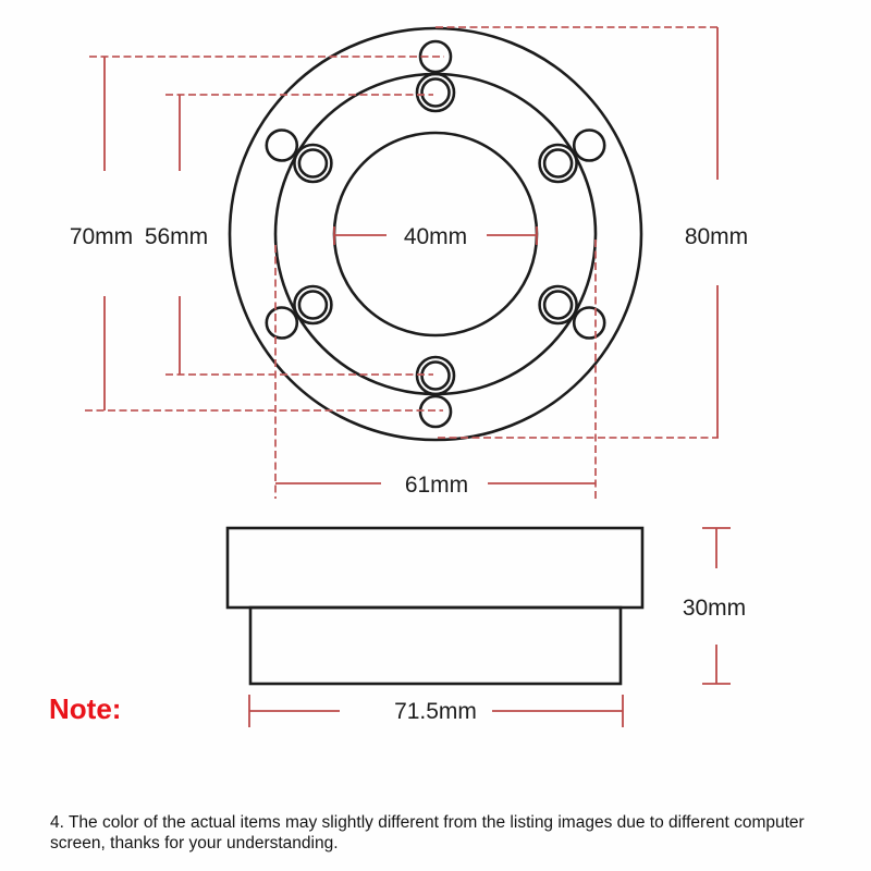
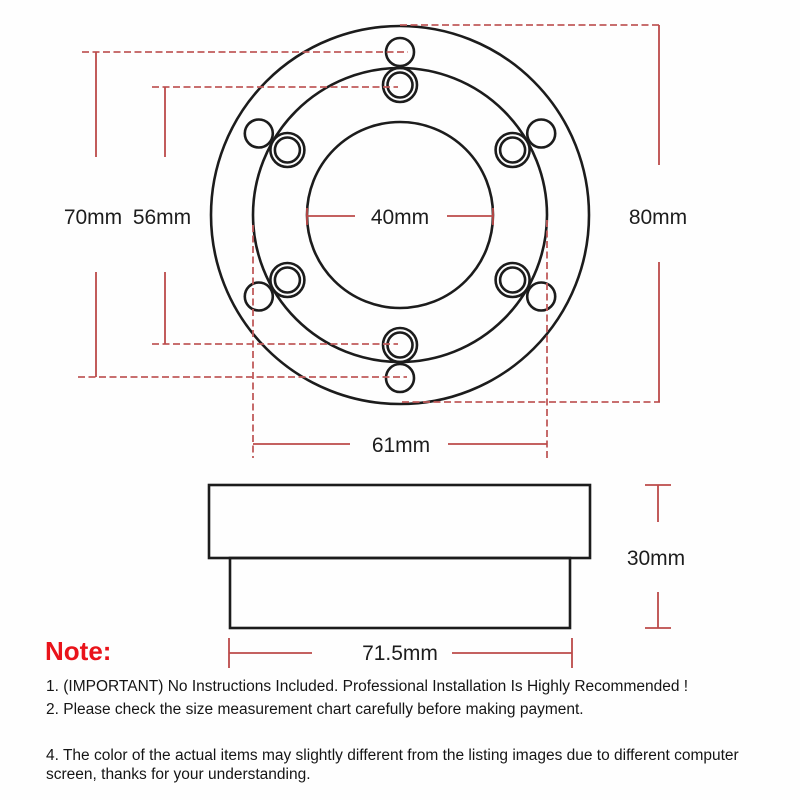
  70mm
  56mm
  40mm
  80mm
  61mm
  30mm
  71.5mm
  Note:
+ 1. (IMPORTANT) No Instructions Included. Professional Installation Is Highly Recommended !
+ 2. Please check the size measurement chart carefully before making payment.
  4. The color of the actual items may slightly different from the listing images due to different computer
  screen, thanks for your understanding.
